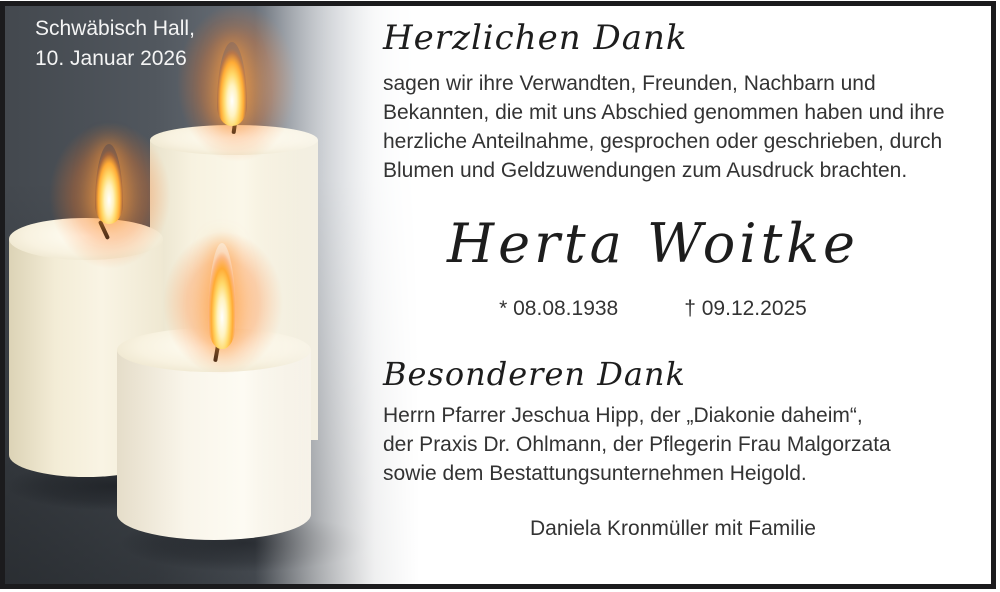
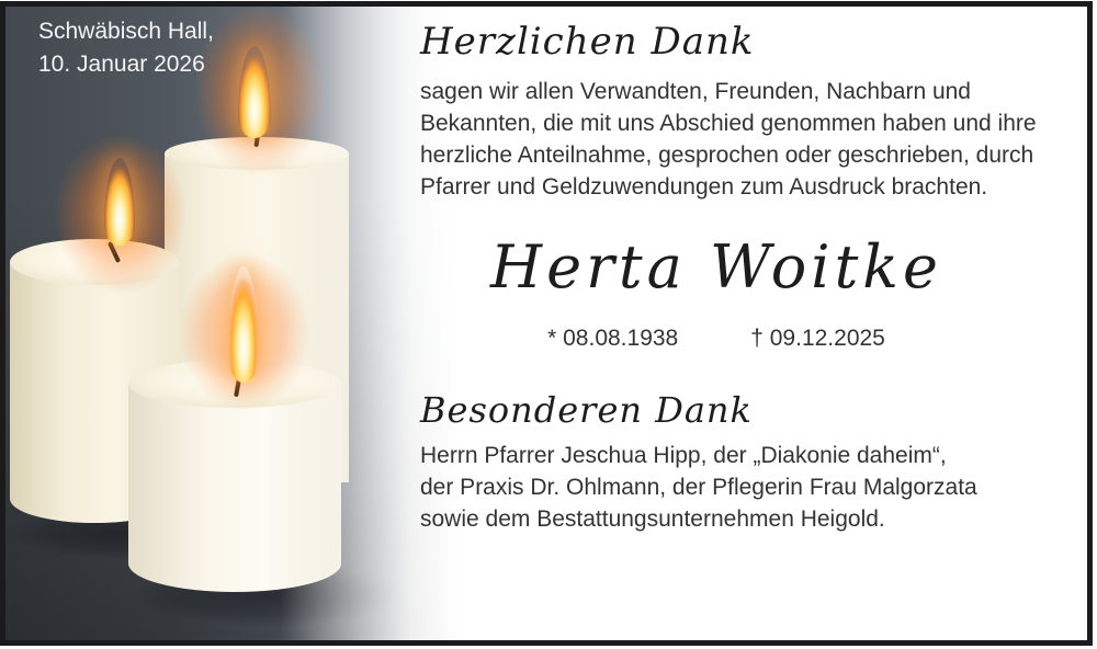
  Schwäbisch Hall,
  10. Januar 2026
  Herzlichen Dank
- sagen wir ihre Verwandten, Freunden, Nachbarn und
+ sagen wir allen Verwandten, Freunden, Nachbarn und
  Bekannten, die mit uns Abschied genommen haben und ihre
  herzliche Anteilnahme, gesprochen oder geschrieben, durch
- Blumen und Geldzuwendungen zum Ausdruck brachten.
+ Pfarrer und Geldzuwendungen zum Ausdruck brachten.
  Herta Woitke
  * 08.08.1938
  † 09.12.2025
  Besonderen Dank
  Herrn Pfarrer Jeschua Hipp, der „Diakonie daheim“,
  der Praxis Dr. Ohlmann, der Pflegerin Frau Malgorzata
  sowie dem Bestattungsunternehmen Heigold.
- Daniela Kronmüller mit Familie
